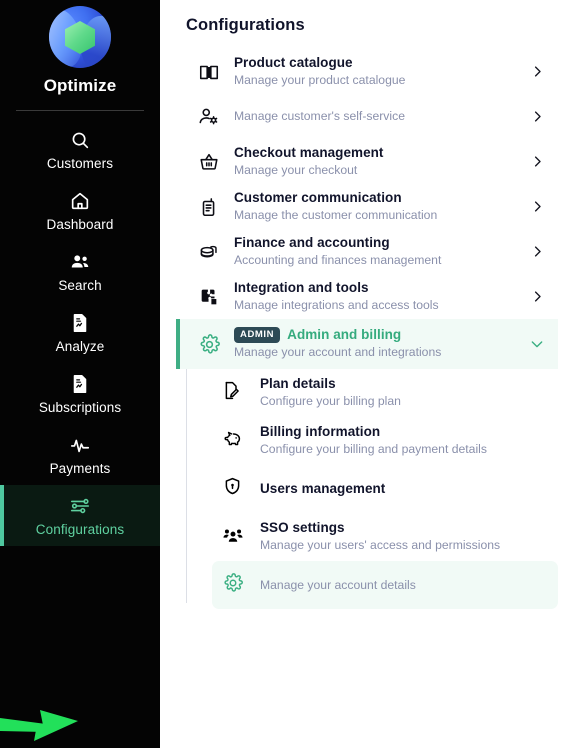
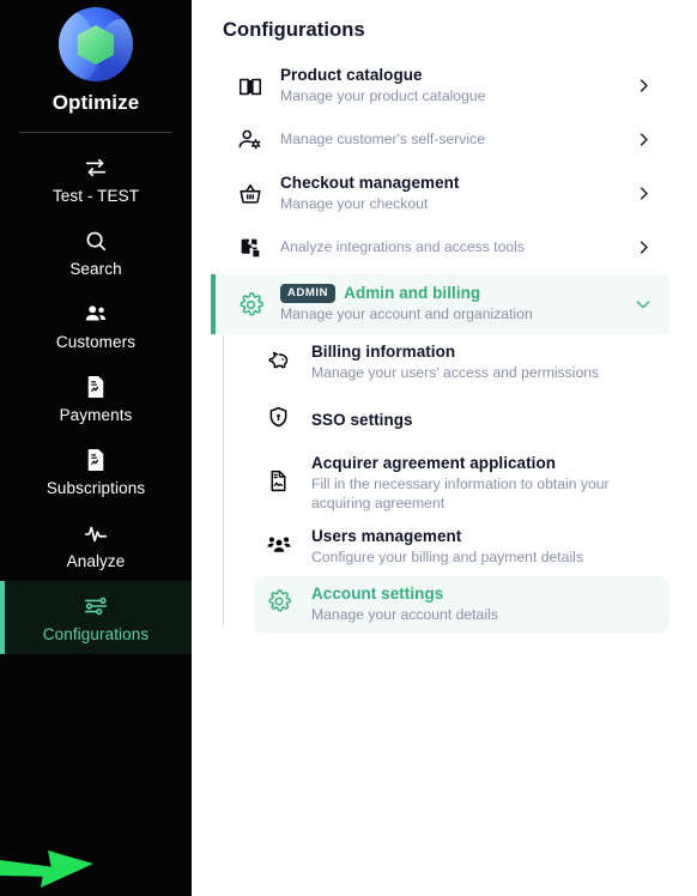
  Optimize
+ Test - TEST
- Customers
+ Search
- Dashboard
- Search
+ Customers
- Analyze
+ Payments
  Subscriptions
- Payments
+ Analyze
  Configurations
  Configurations
  Product catalogue
  Manage your product catalogue
  Manage customer's self-service
  Checkout management
  Manage your checkout
- Customer communication
- Manage the customer communication
- Finance and accounting
- Accounting and finances management
- Integration and tools
- Manage integrations and access tools
+ Analyze integrations and access tools
  ADMIN Admin and billing
- Manage your account and integrations
+ Manage your account and organization
- Plan details
- Configure your billing plan
  Billing information
- Configure your billing and payment details
+ Manage your users' access and permissions
- Users management
+ SSO settings
+ Acquirer agreement application
+ Fill in the necessary information to obtain your acquiring agreement
- SSO settings
+ Users management
- Manage your users' access and permissions
+ Configure your billing and payment details
+ Account settings
  Manage your account details
